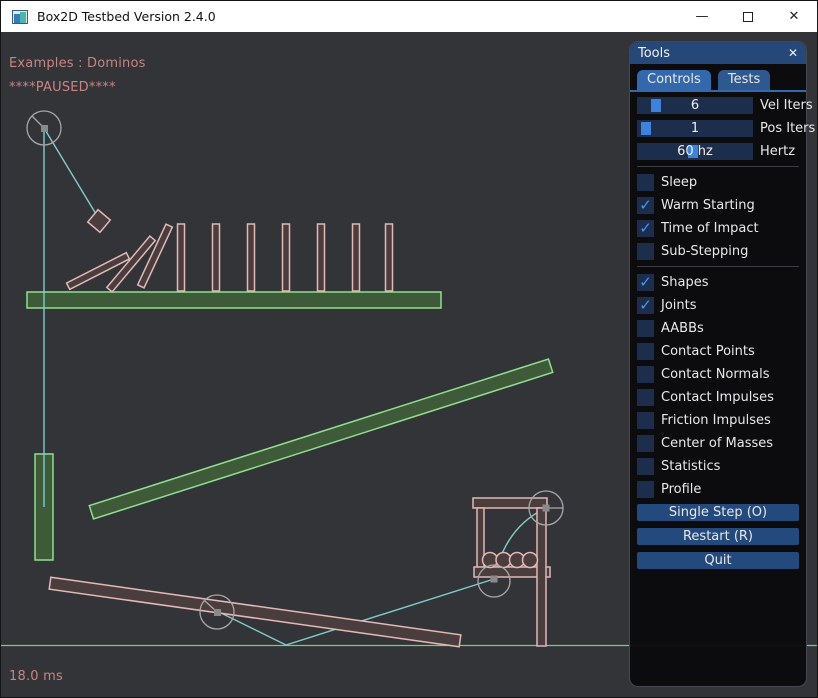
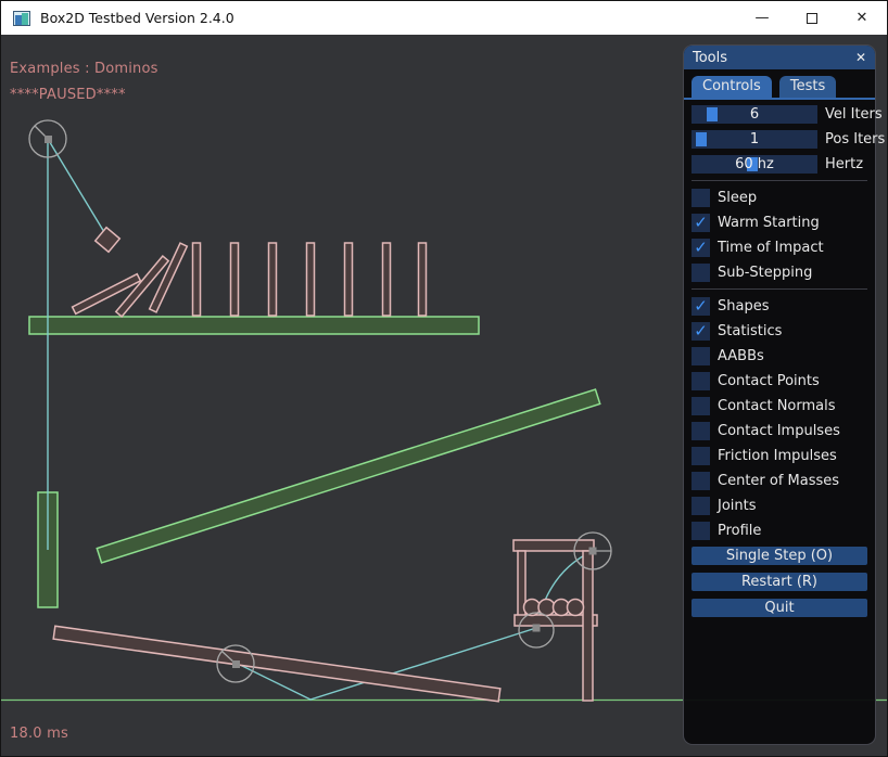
  Box2D Testbed Version 2.4.0
  —
  ✕
  Examples : Dominos
  ****PAUSED****
  18.0 ms
  Tools
  ✕
  Controls Tests
  6
  Vel Iters
  1
  Pos Iters
  60 hz
  Hertz
  Sleep
  ✓
  Warm Starting
  ✓
  Time of Impact
  Sub-Stepping
  ✓
  Shapes
  ✓
- Joints
+ Statistics
  AABBs
  Contact Points
  Contact Normals
  Contact Impulses
  Friction Impulses
  Center of Masses
- Statistics
+ Joints
  Profile
  Single Step (O)
  Restart (R)
  Quit
